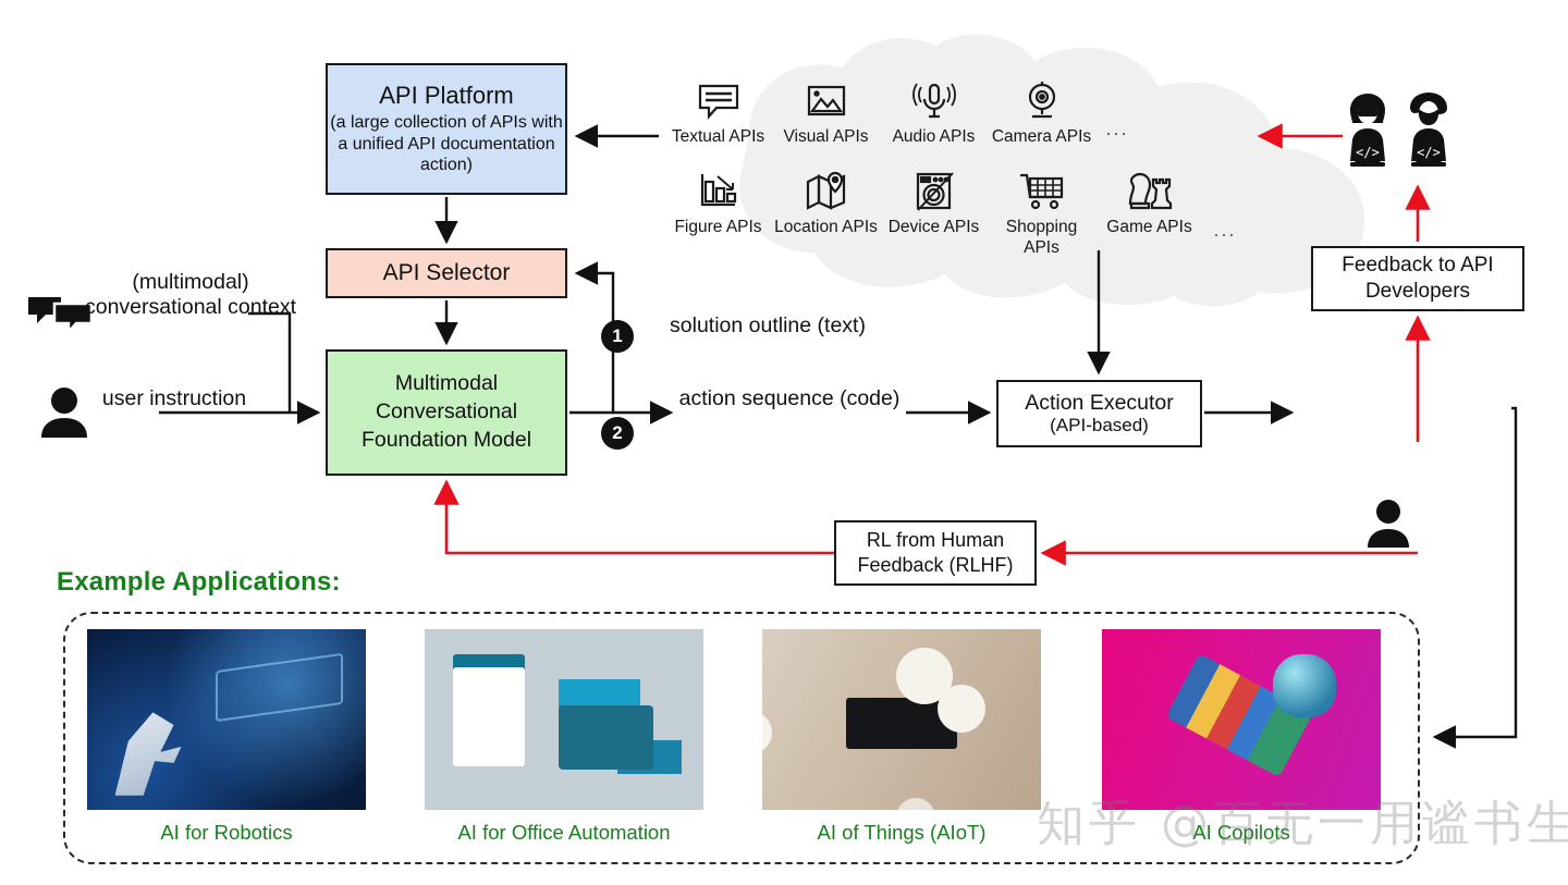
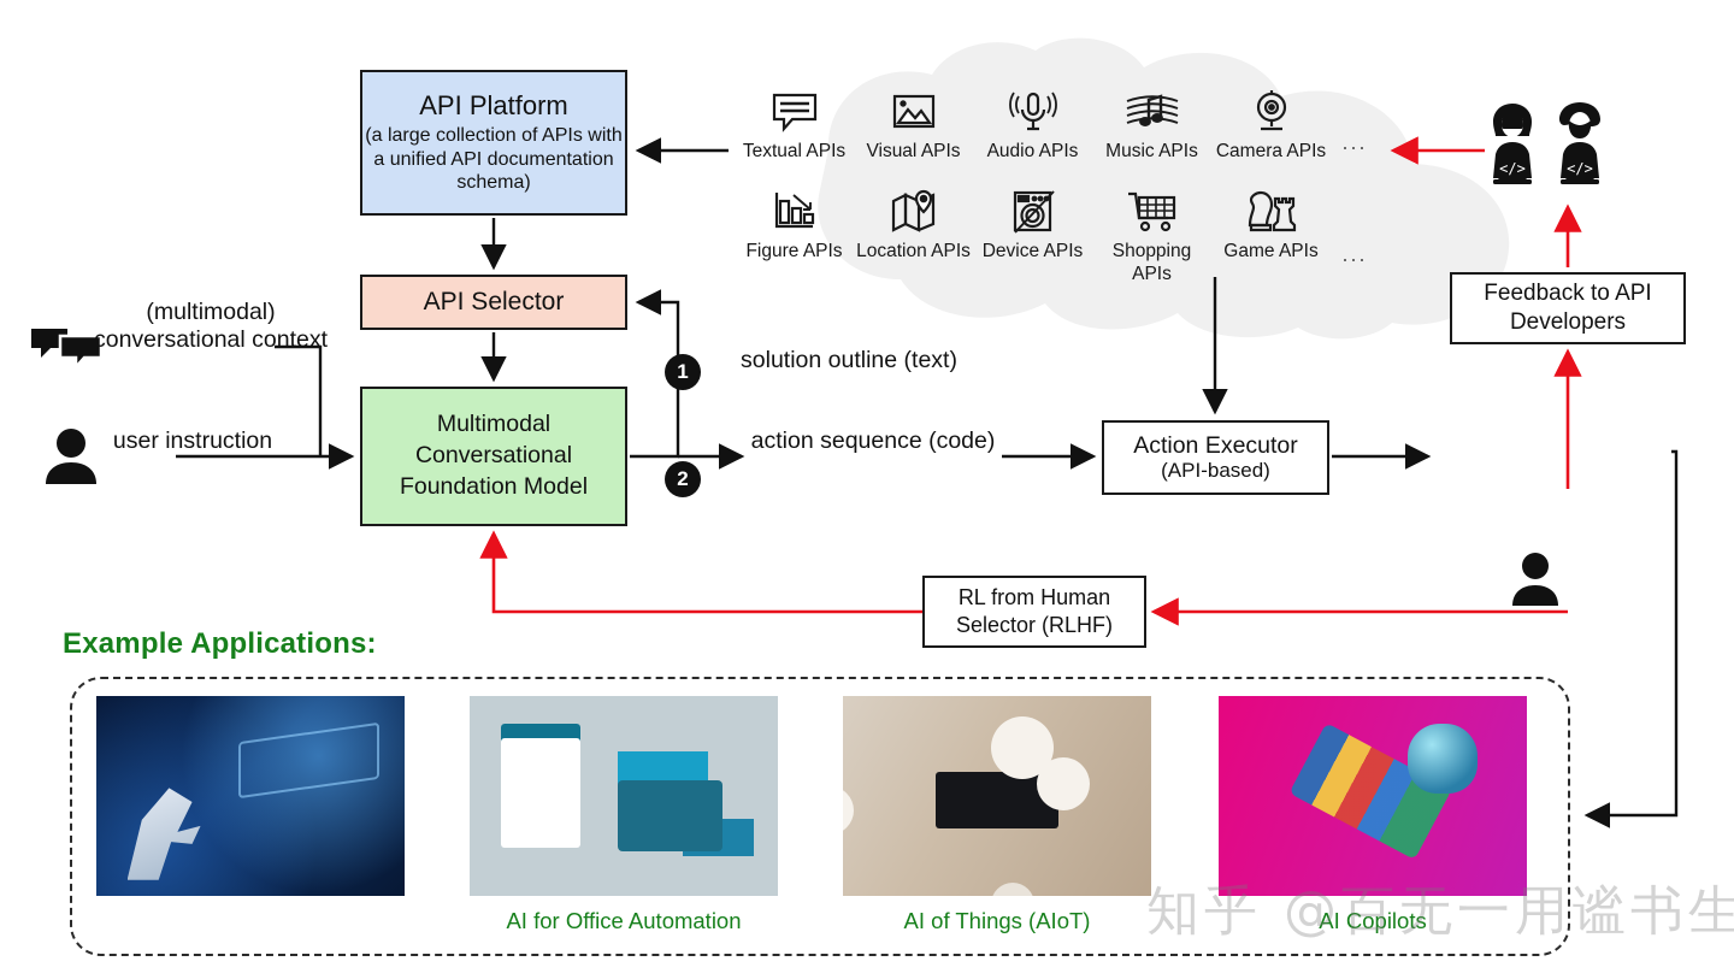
  Textual APIs
  Visual APIs
  Audio APIs
+ Music APIs
  Camera APIs
  ...
  Figure APIs
  Location APIs
  Device APIs
  Shopping APIs
  Game APIs
  ...
  </>
  </>
  API Platform
- (a large collection of APIs with a unified API documentation action)
+ (a large collection of APIs with a unified API documentation schema)
  API Selector
  Multimodal Conversational Foundation Model
  Action Executor
  (API-based)
  Feedback to API Developers
- RL from Human Feedback (RLHF)
+ RL from Human Selector (RLHF)
  (multimodal) conversational context
  user instruction
  solution outline (text)
  action sequence (code)
  1
  2
  Example Applications:
- AI for Robotics
  AI for Office Automation
  AI of Things (AIoT)
  AI Copilots
  知乎 @百无一用谧书生
